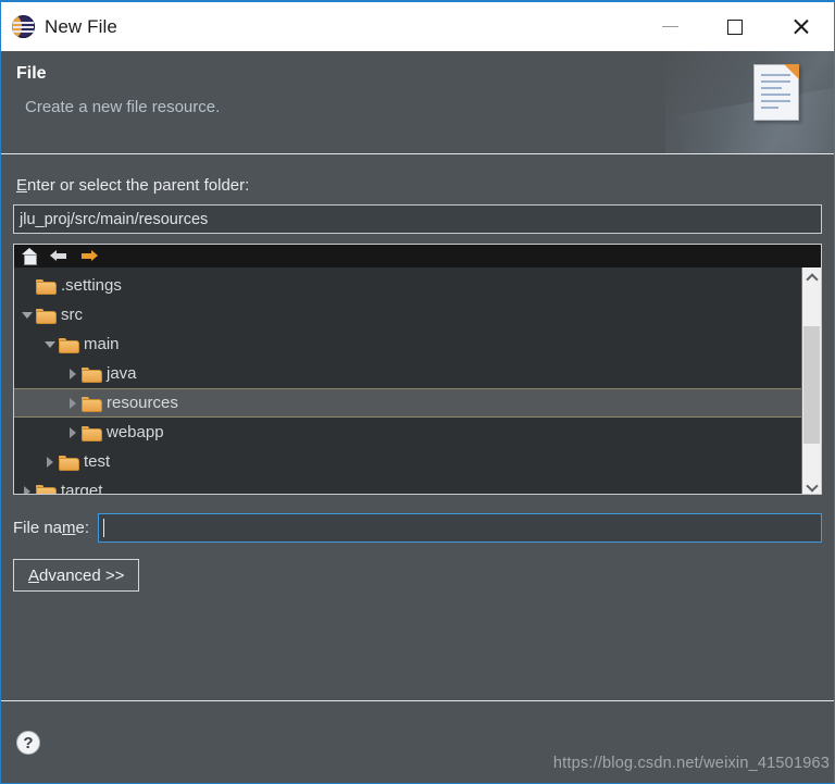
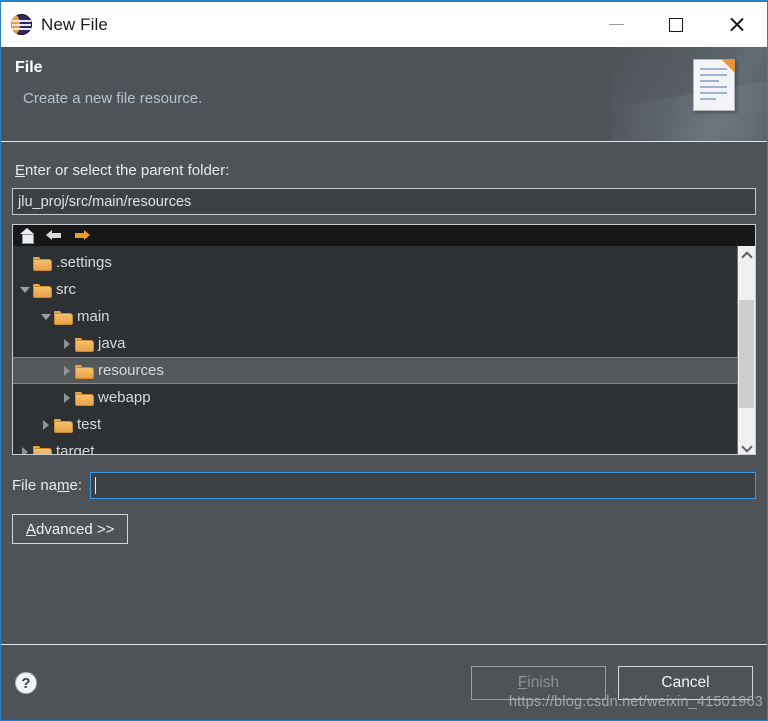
  New File
  File
  Create a new file resource.
  Enter or select the parent folder:
  jlu_proj/src/main/resources
  .settings
  src
  main
  java
  resources
  webapp
  test
  target
  File name:
  A
  dvanced >>
  ?
+ F
+ inish
+ Cancel
  https://blog.csdn.net/weixin_41501963
